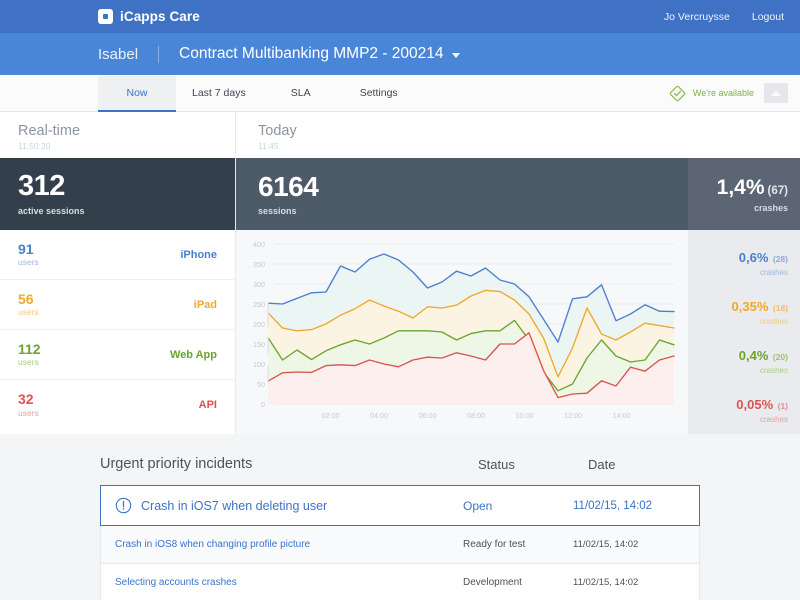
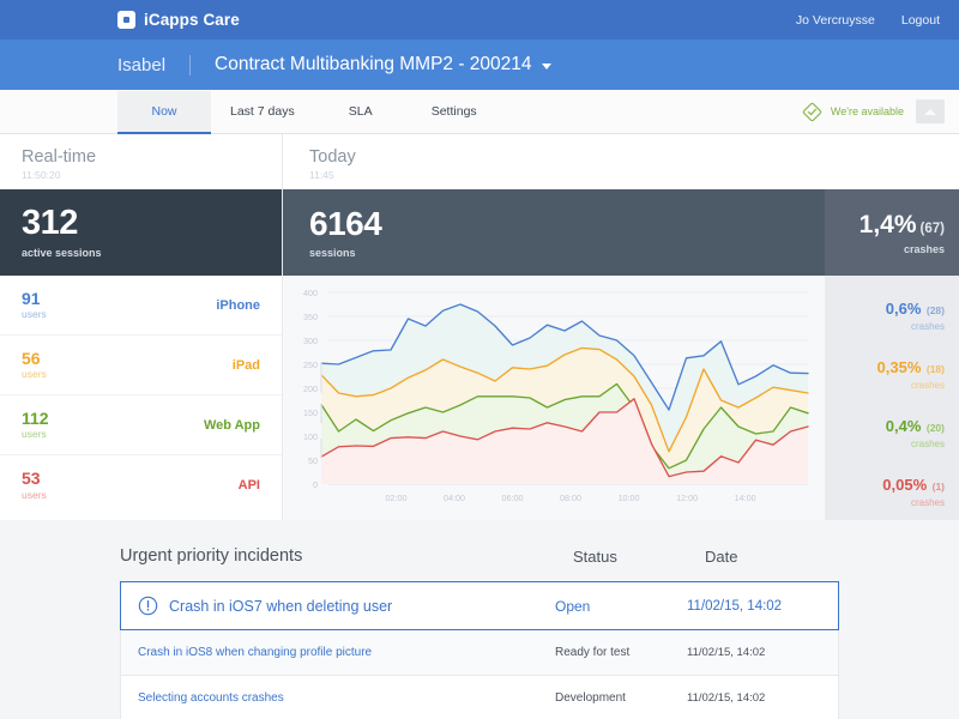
  iCapps Care
  Jo Vercruysse
  Logout
  Isabel
  Contract Multibanking MMP2 - 200214
  Now
  Last 7 days
  SLA
  Settings
  We're available
  Real-time
  11:50:20
  312
  active sessions
  91
  users
  iPhone
  56
  users
  iPad
  112
  users
  Web App
- 32
+ 53
  users
  API
  Today
  11:45
  6164
  sessions
  0
  50
  100
  150
  200
  250
  300
  350
  400
  02:00
  04:00
  06:00
  08:00
  10:00
  12:00
  14:00
  1,4% (67)
  crashes
  0,6% (28)
  crashes
  0,35% (18)
  crashes
  0,4% (20)
  crashes
  0,05% (1)
  crashes
  Urgent priority incidents
  Status
  Date
  Crash in iOS7 when deleting user
  Open
  11/02/15, 14:02
  Crash in iOS8 when changing profile picture
  Ready for test
  11/02/15, 14:02
  Selecting accounts crashes
  Development
  11/02/15, 14:02
